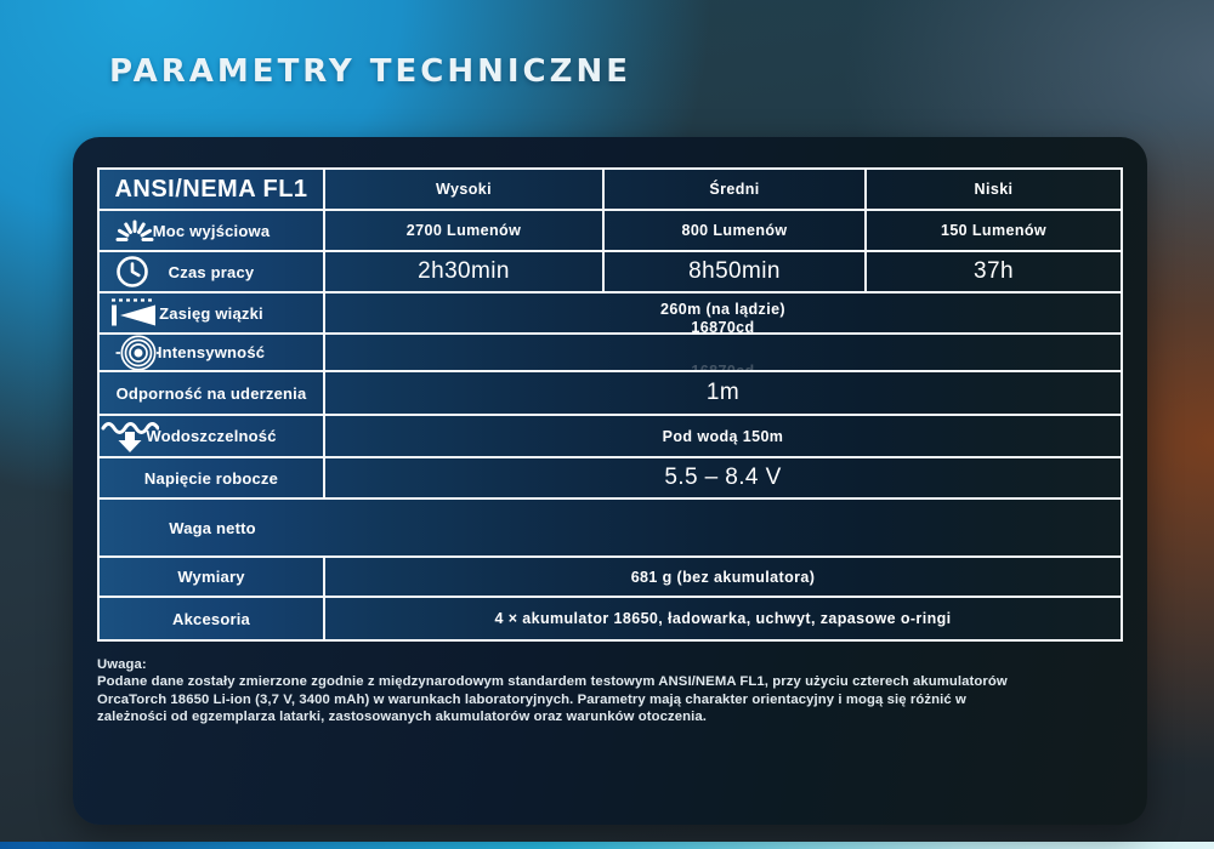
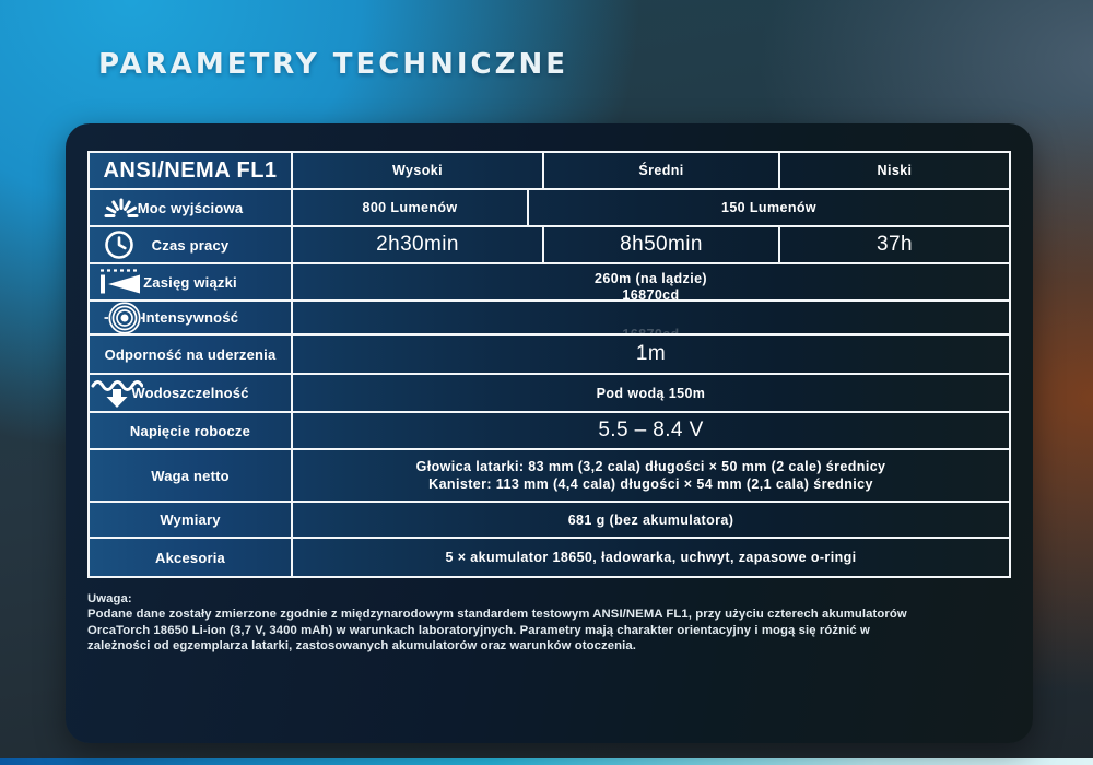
  PARAMETRY TECHNICZNE
  ANSI/NEMA FL1
  Wysoki
  Średni
  Niski
  Moc wyjściowa
- 2700 Lumenów
  800 Lumenów
  150 Lumenów
  Czas pracy
  2h30min
  8h50min
  37h
  Zasięg wiązki
  260m (na lądzie)
  16870cd
  ntensywność
  Odporność na uderzenia
  1m
  Wodoszczelność
  Pod wodą 150m
  Napięcie robocze
  5.5 – 8.4 V
  Waga netto
+ Głowica latarki: 83 mm (3,2 cala) długości × 50 mm (2 cale) średnicy
+ Kanister: 113 mm (4,4 cala) długości × 54 mm (2,1 cala) średnicy
  Wymiary
  681 g (bez akumulatora)
  Akcesoria
- 4 × akumulator 18650, ładowarka, uchwyt, zapasowe o-ringi
+ 5 × akumulator 18650, ładowarka, uchwyt, zapasowe o-ringi
  Uwaga:
  Podane dane zostały zmierzone zgodnie z międzynarodowym standardem testowym ANSI/NEMA FL1, przy użyciu czterech akumulatorów
  OrcaTorch 18650 Li-ion (3,7 V, 3400 mAh) w warunkach laboratoryjnych. Parametry mają charakter orientacyjny i mogą się różnić w
  zależności od egzemplarza latarki, zastosowanych akumulatorów oraz warunków otoczenia.
